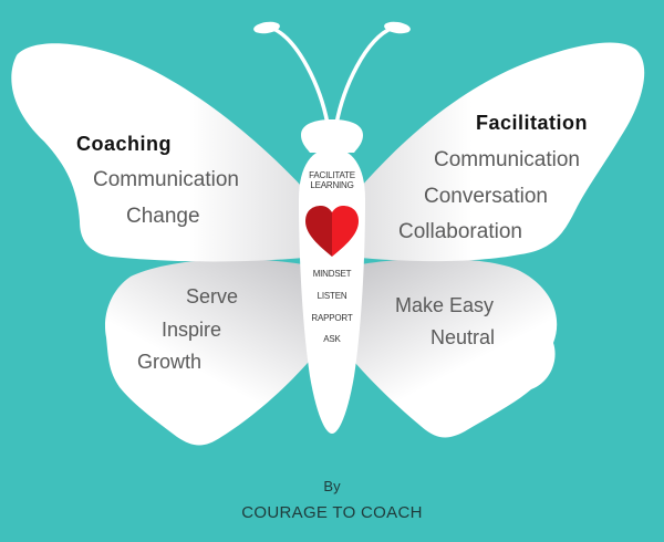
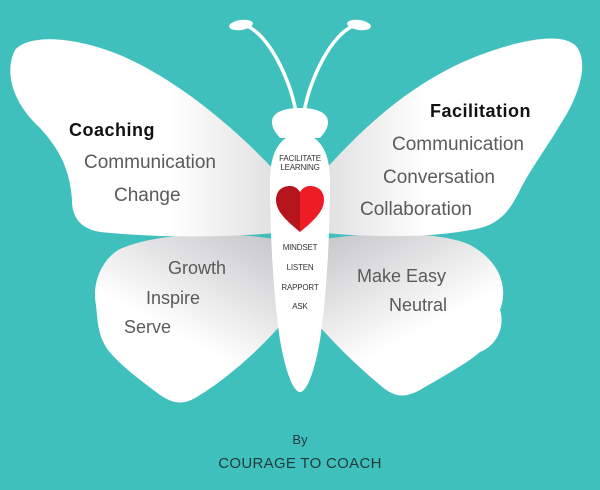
  Coaching
  Communication
  Change
  Facilitation
  Communication
  Conversation
  Collaboration
- Serve
+ Growth
  Inspire
- Growth
+ Serve
  Make Easy
  Neutral
  FACILITATE
  LEARNING
  MINDSET
  LISTEN
  RAPPORT
  ASK
  By
  COURAGE TO COACH
